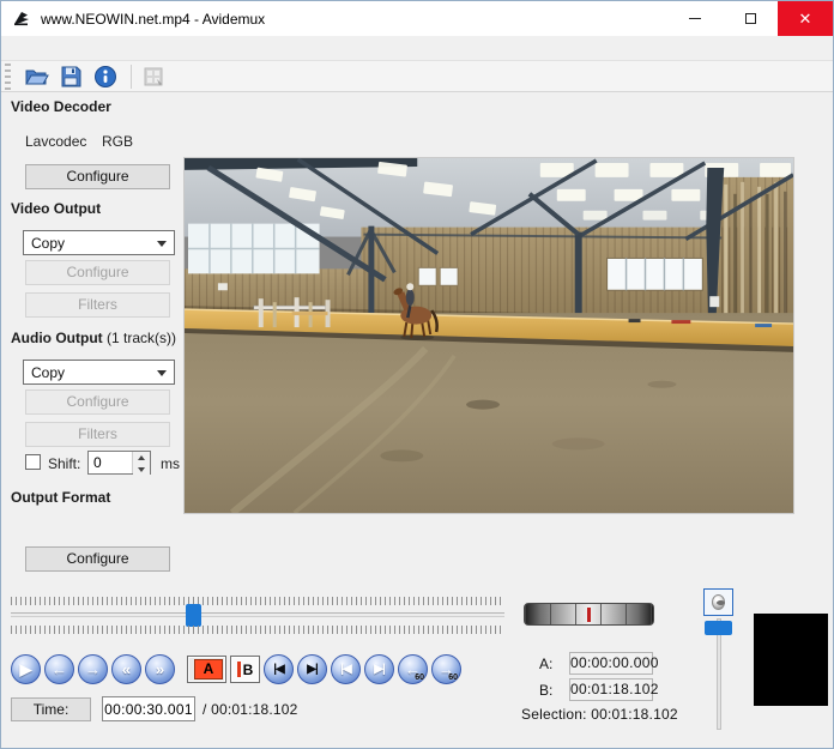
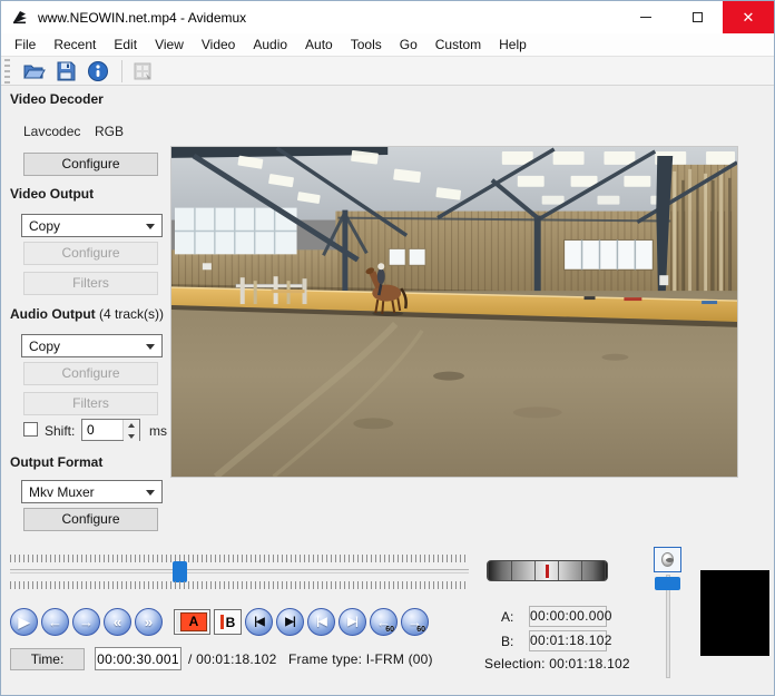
  www.NEOWIN.net.mp4 - Avidemux
  ✕
+ File
+ Recent
+ Edit
+ View
+ Video
+ Audio
+ Auto
+ Tools
+ Go
+ Custom
+ Help
  Video Decoder
  Lavcodec
  RGB
  Configure
  Video Output
  Copy
  Configure
  Filters
- Audio Output (1 track(s))
+ Audio Output (4 track(s))
  Copy
  Configure
  Filters
  Shift:
  0
  ms
  Output Format
+ Mkv Muxer
  Configure
  ▶
  ←
  →
  «
  »
  A
  B
  |◀
  ▶|
  |◀
  ▶|
  ←
  →
  A:
  00:00:00.000
  B:
  00:01:18.102
  Selection: 00:01:18.102
  Time:
  00:00:30.001
  / 00:01:18.102
+ Frame type: I-FRM (00)
